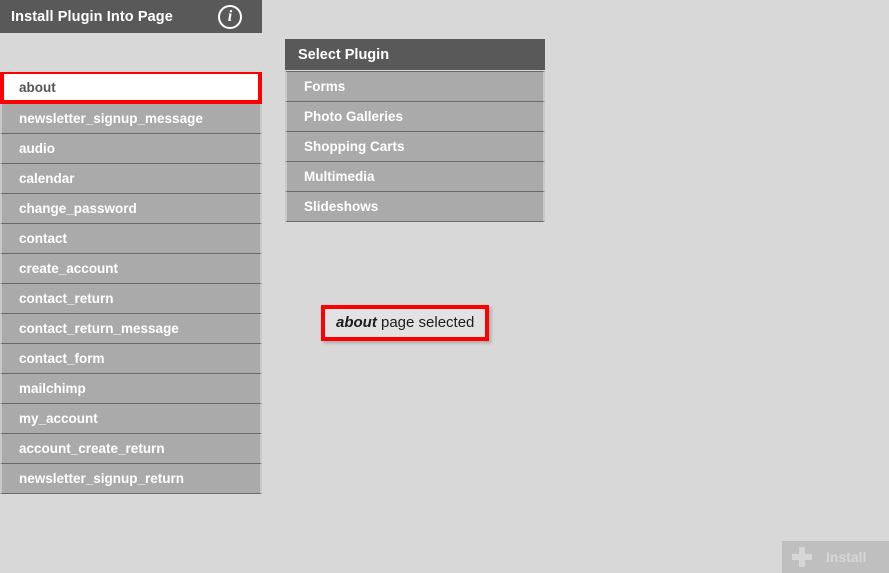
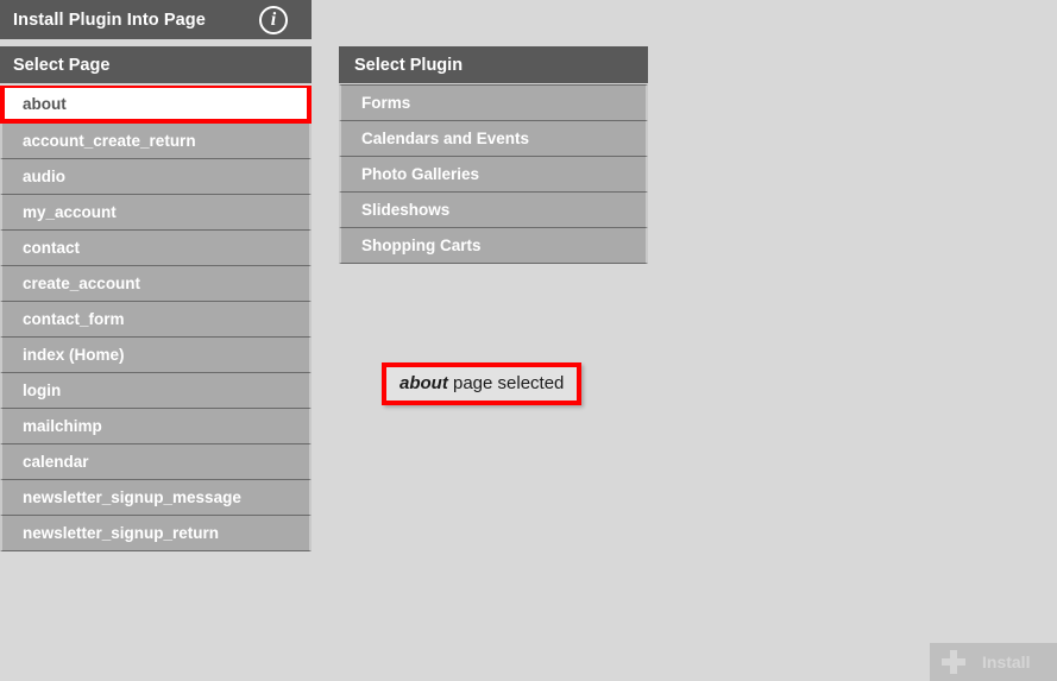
  Install Plugin Into Page
  i
+ Select Page
  about
- newsletter_signup_message
+ account_create_return
  audio
- calendar
+ my_account
- change_password
  contact
  create_account
- contact_return
- contact_return_message
  contact_form
+ index (Home)
+ login
  mailchimp
- my_account
+ calendar
- account_create_return
+ newsletter_signup_message
  newsletter_signup_return
  Select Plugin
  Forms
+ Calendars and Events
  Photo Galleries
- Shopping Carts
+ Slideshows
- Multimedia
- Slideshows
+ Shopping Carts
  about page selected
